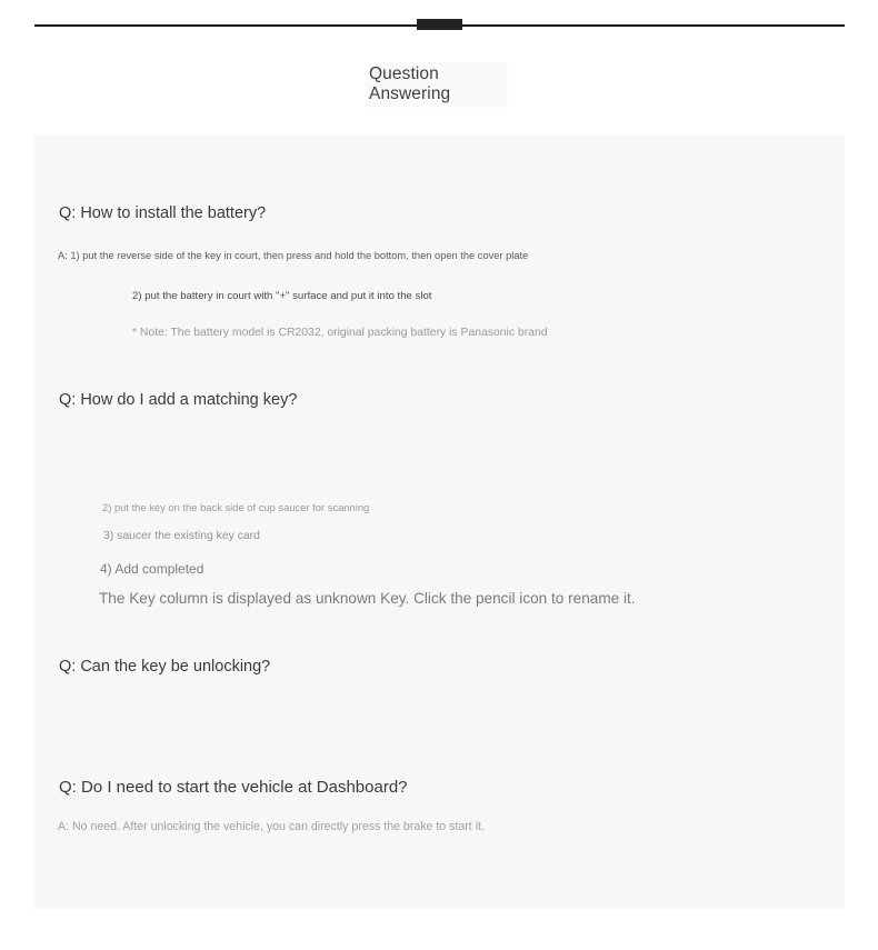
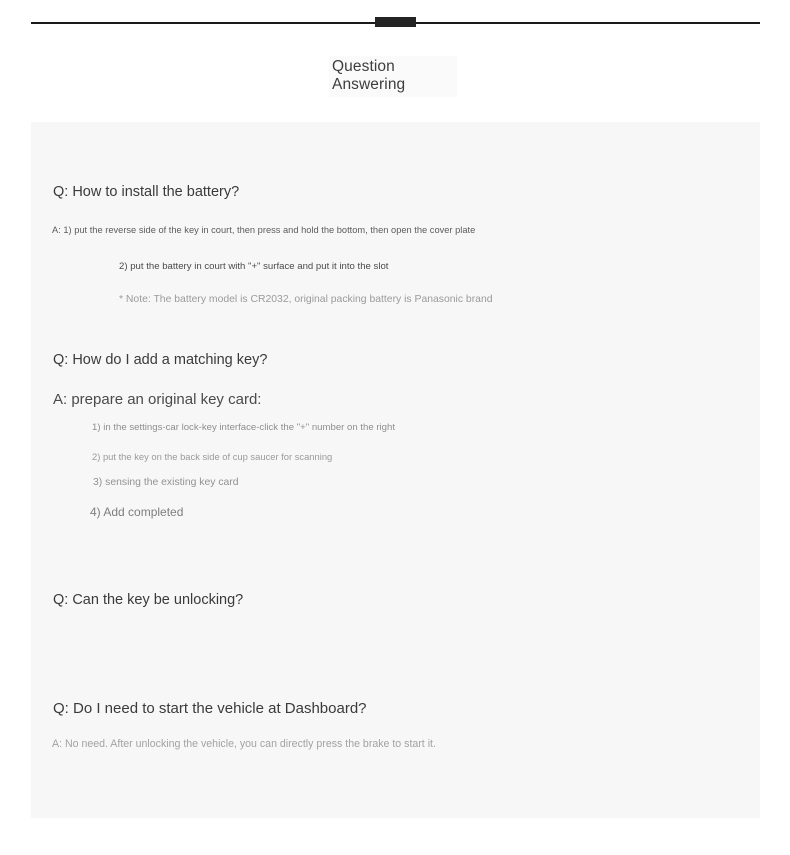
  Question Answering
  Q: How to install the battery?
  A: 1) put the reverse side of the key in court, then press and hold the bottom, then open the cover plate
  2) put the battery in court with "+" surface and put it into the slot
  * Note: The battery model is CR2032, original packing battery is Panasonic brand
  Q: How do I add a matching key?
+ A: prepare an original key card:
+ 1) in the settings-car lock-key interface-click the "+" number on the right
  2) put the key on the back side of cup saucer for scanning
- 3) saucer the existing key card
+ 3) sensing the existing key card
  4) Add completed
- The Key column is displayed as unknown Key. Click the pencil icon to rename it.
  Q: Can the key be unlocking?
  Q: Do I need to start the vehicle at Dashboard?
  A: No need. After unlocking the vehicle, you can directly press the brake to start it.
